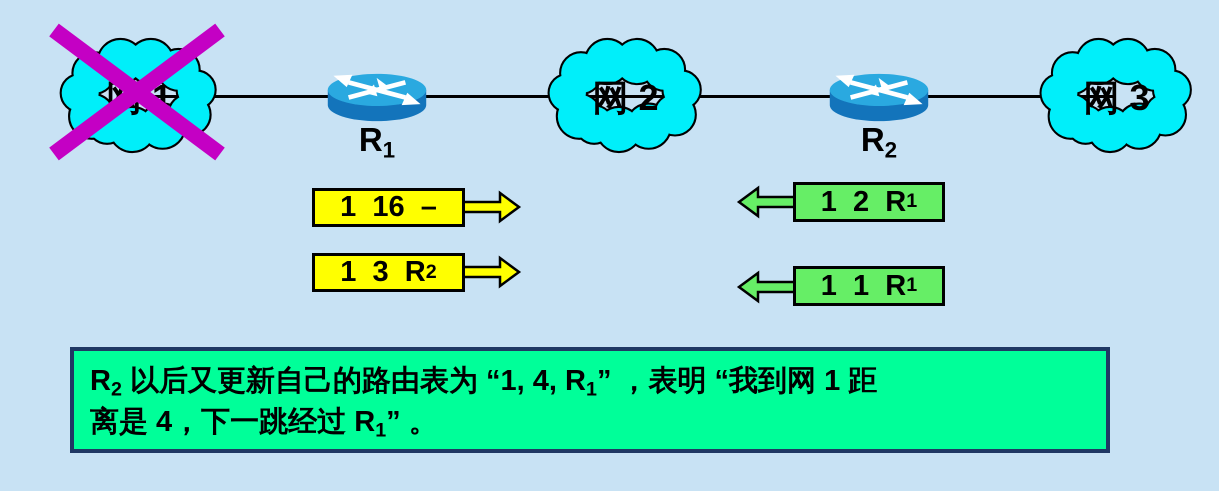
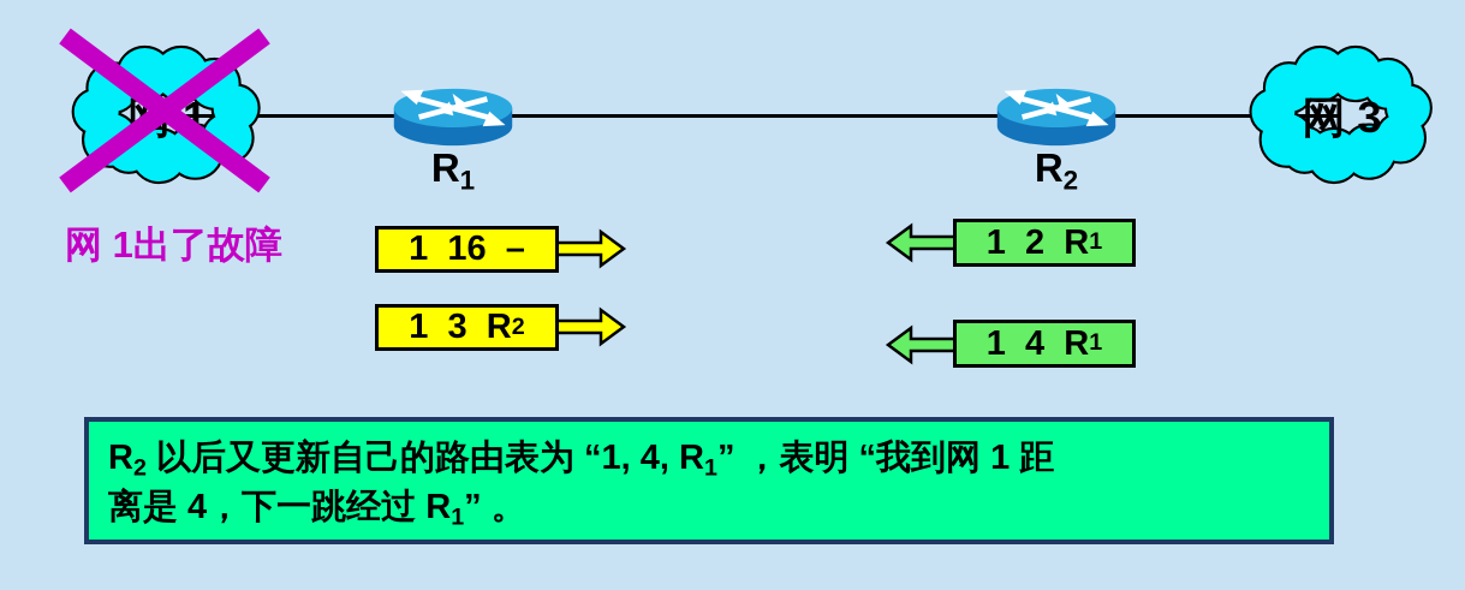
- 网 2
  网 3
  R1
  R2
+ 网 1出了故障
  1 16 –
  1 3 R
  2
  1 2 R
  1
- 1 1 R
+ 1 4 R
  1
  R2 以后又更新自己的路由表为 “1, 4, R1” ，表明 “我到网 1 距
  离是 4，下一跳经过 R1” 。
